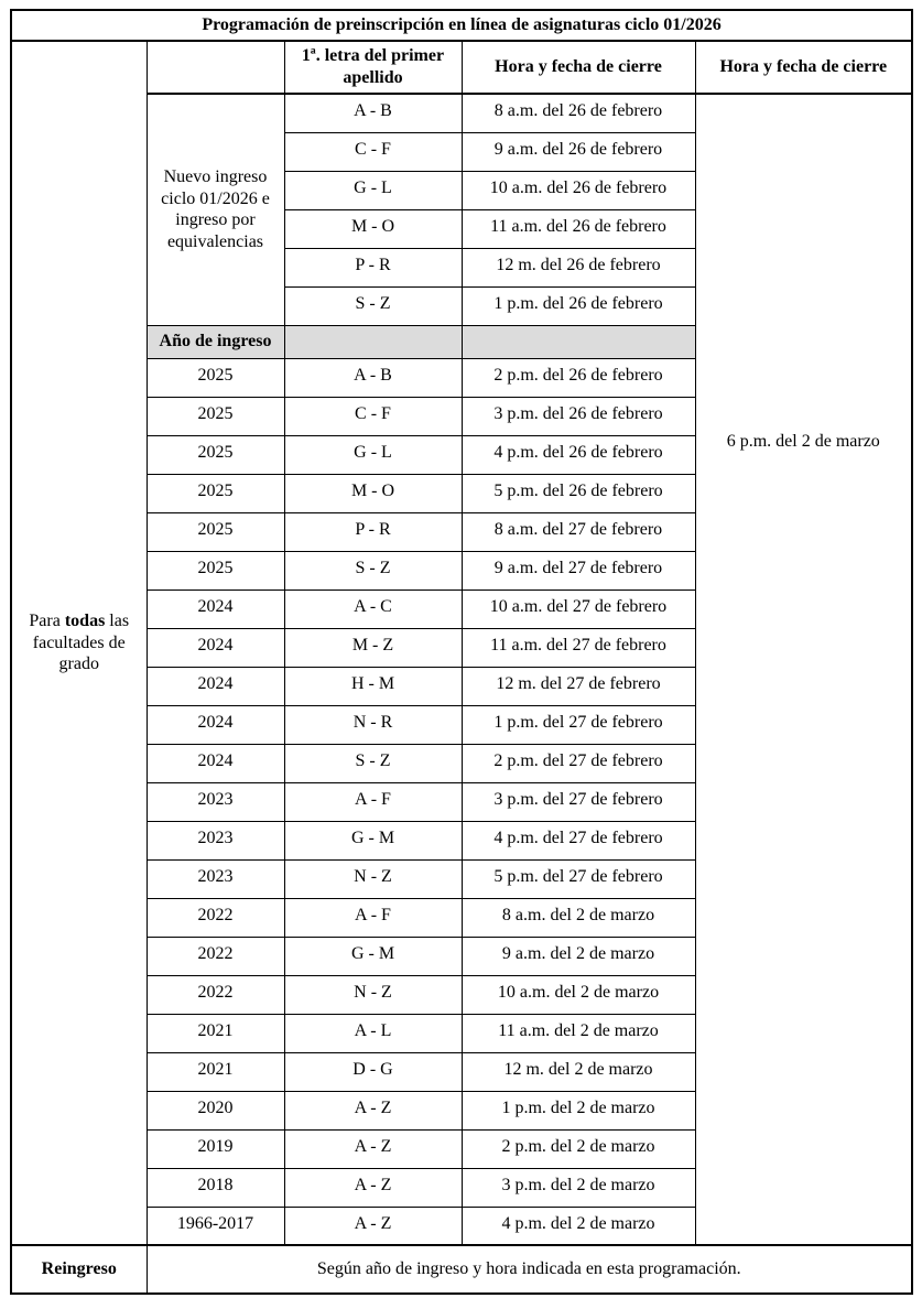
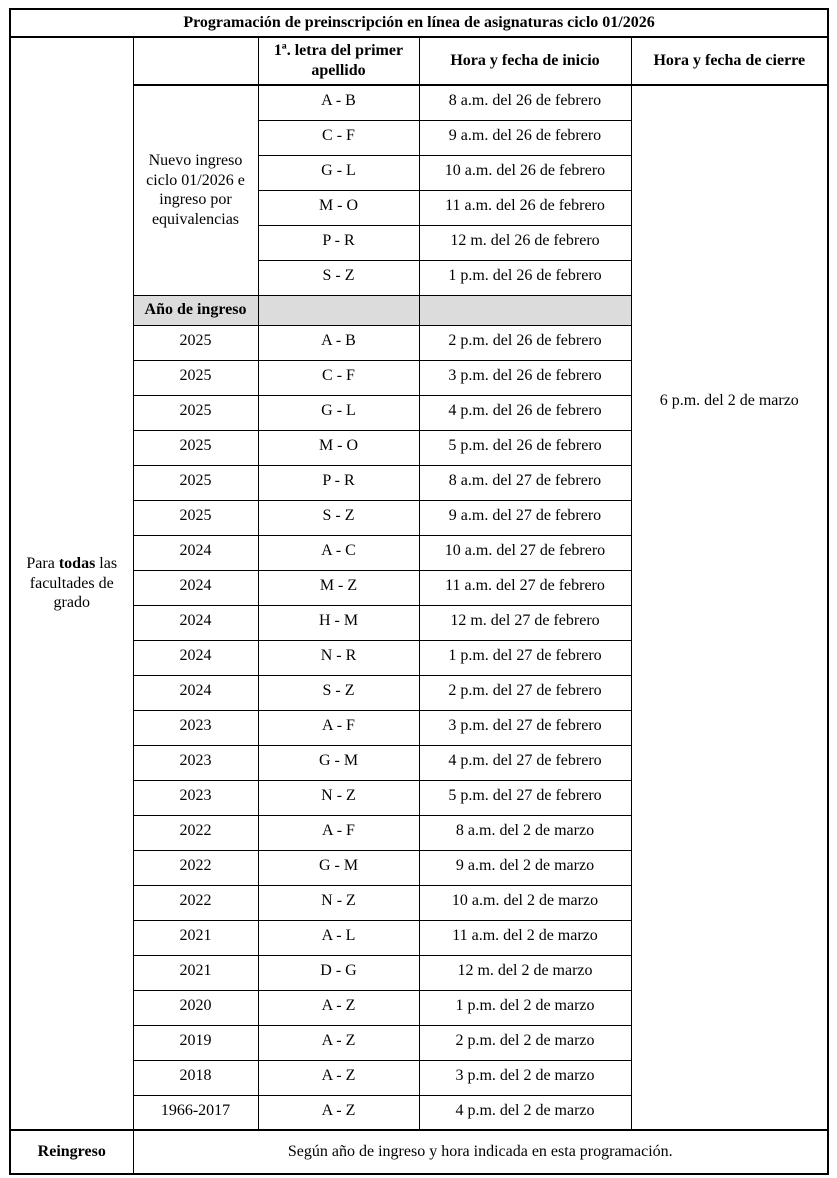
  Programación de preinscripción en línea de asignaturas ciclo 01/2026
- Para todas las facultades de grado		1ª. letra del primer apellido	Hora y fecha de cierre	Hora y fecha de cierre
+ Para todas las facultades de grado		1ª. letra del primer apellido	Hora y fecha de inicio	Hora y fecha de cierre
  Nuevo ingreso ciclo 01/2026 e ingreso por equivalencias	A - B	8 a.m. del 26 de febrero	6 p.m. del 2 de marzo
  C - F	9 a.m. del 26 de febrero
  G - L	10 a.m. del 26 de febrero
  M - O	11 a.m. del 26 de febrero
  P - R	12 m. del 26 de febrero
  S - Z	1 p.m. del 26 de febrero
  Año de ingreso
  2025	A - B	2 p.m. del 26 de febrero
  2025	C - F	3 p.m. del 26 de febrero
  2025	G - L	4 p.m. del 26 de febrero
  2025	M - O	5 p.m. del 26 de febrero
  2025	P - R	8 a.m. del 27 de febrero
  2025	S - Z	9 a.m. del 27 de febrero
  2024	A - C	10 a.m. del 27 de febrero
  2024	M - Z	11 a.m. del 27 de febrero
  2024	H - M	12 m. del 27 de febrero
  2024	N - R	1 p.m. del 27 de febrero
  2024	S - Z	2 p.m. del 27 de febrero
  2023	A - F	3 p.m. del 27 de febrero
  2023	G - M	4 p.m. del 27 de febrero
  2023	N - Z	5 p.m. del 27 de febrero
  2022	A - F	8 a.m. del 2 de marzo
  2022	G - M	9 a.m. del 2 de marzo
  2022	N - Z	10 a.m. del 2 de marzo
  2021	A - L	11 a.m. del 2 de marzo
  2021	D - G	12 m. del 2 de marzo
  2020	A - Z	1 p.m. del 2 de marzo
  2019	A - Z	2 p.m. del 2 de marzo
  2018	A - Z	3 p.m. del 2 de marzo
  1966-2017	A - Z	4 p.m. del 2 de marzo
  Reingreso	Según año de ingreso y hora indicada en esta programación.
